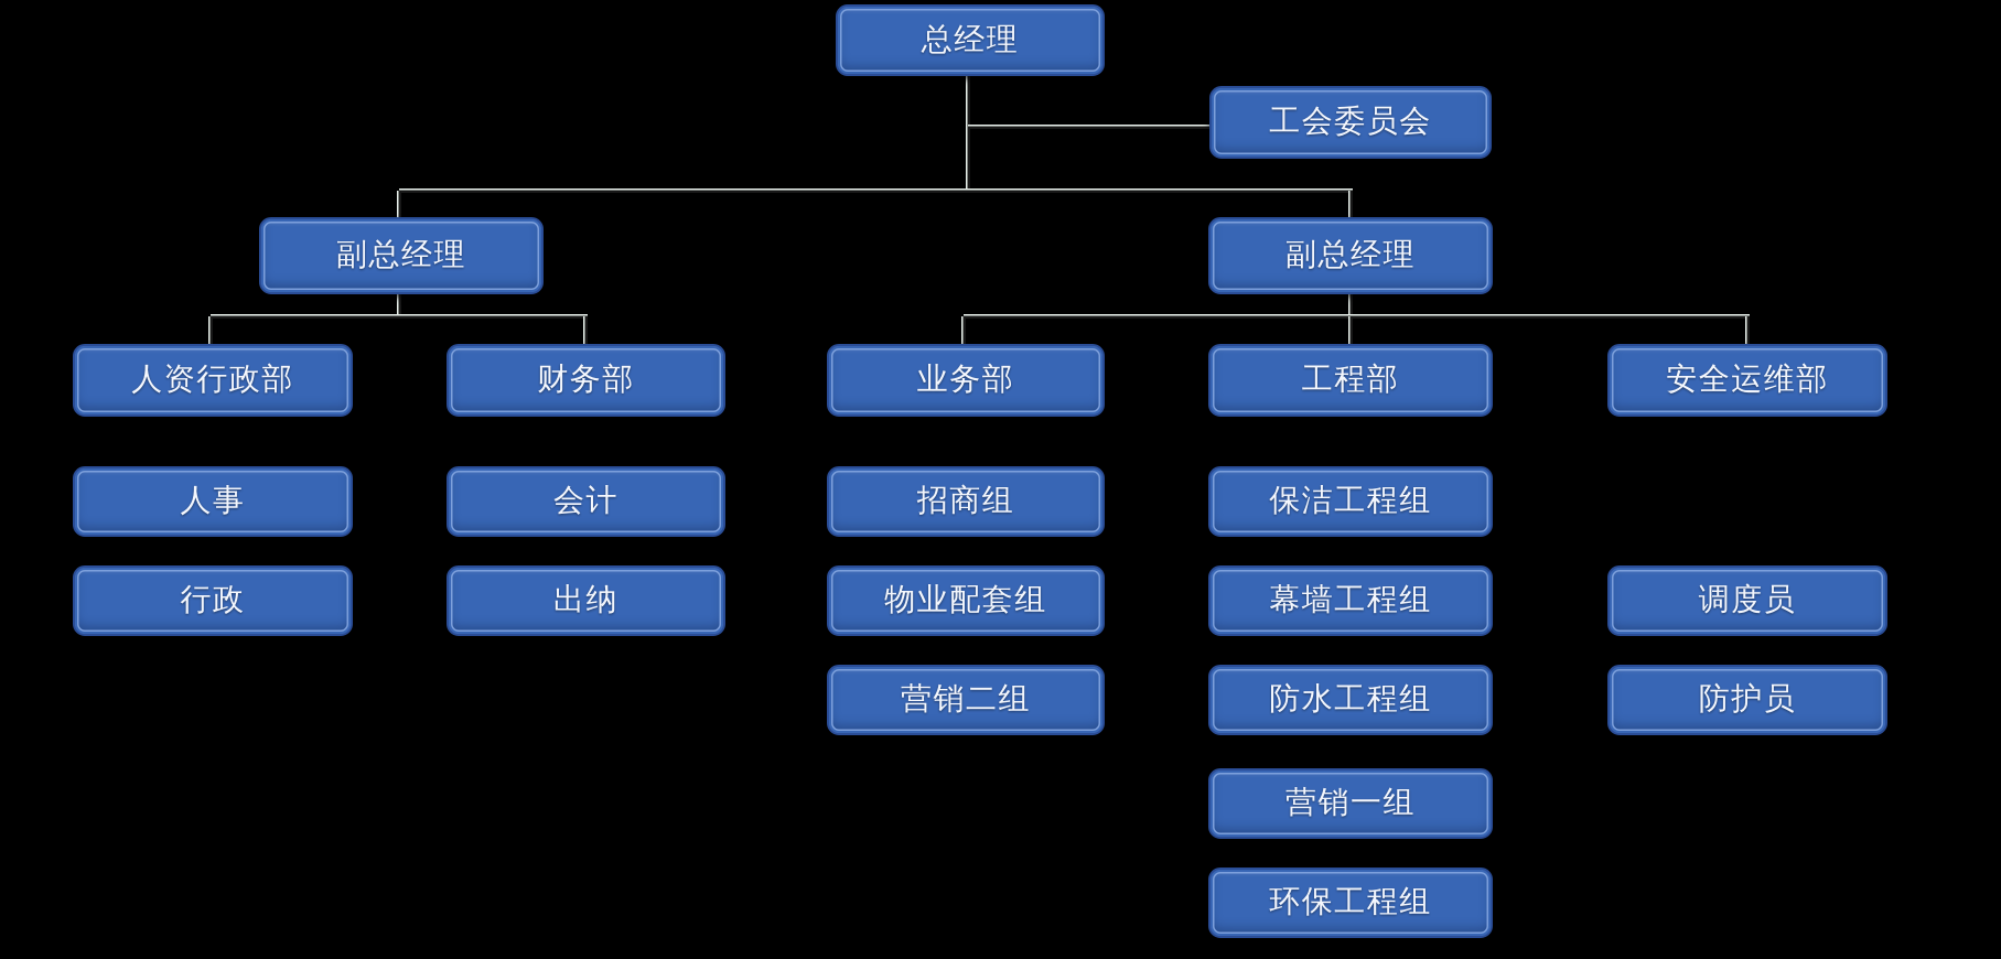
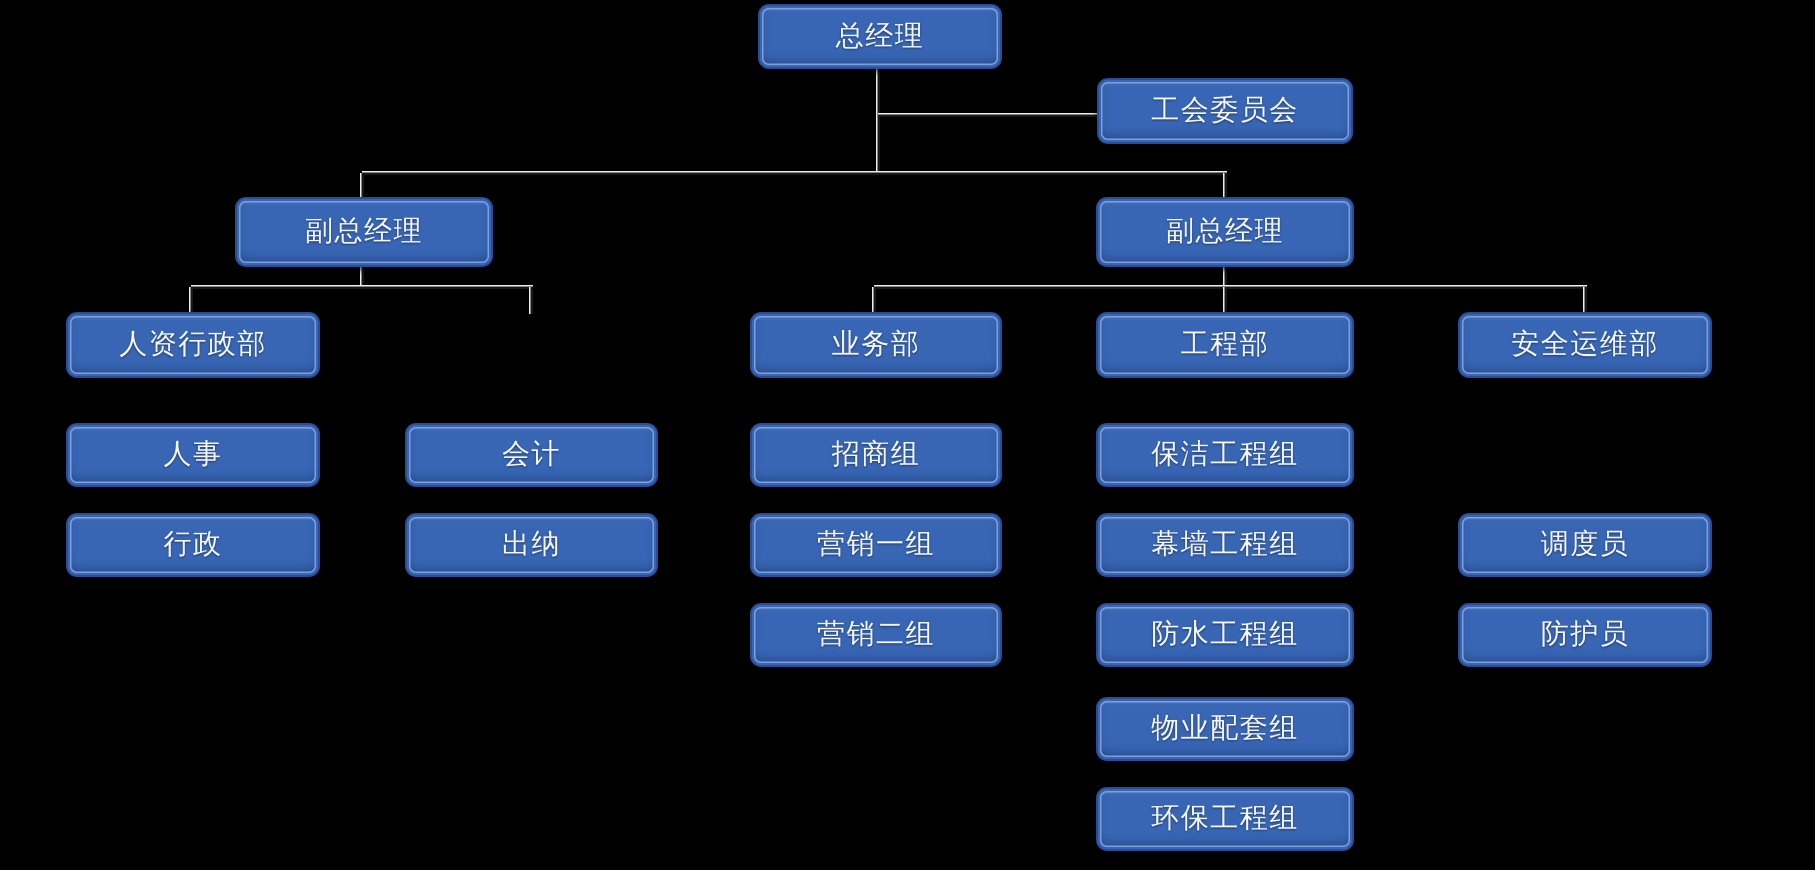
  总经理
  工会委员会
  副总经理
  副总经理
  人资行政部
- 财务部
  业务部
  工程部
  安全运维部
  人事
  行政
  会计
  出纳
  招商组
- 物业配套组
+ 营销一组
  营销二组
  保洁工程组
  幕墙工程组
  防水工程组
- 营销一组
+ 物业配套组
  环保工程组
  调度员
  防护员
